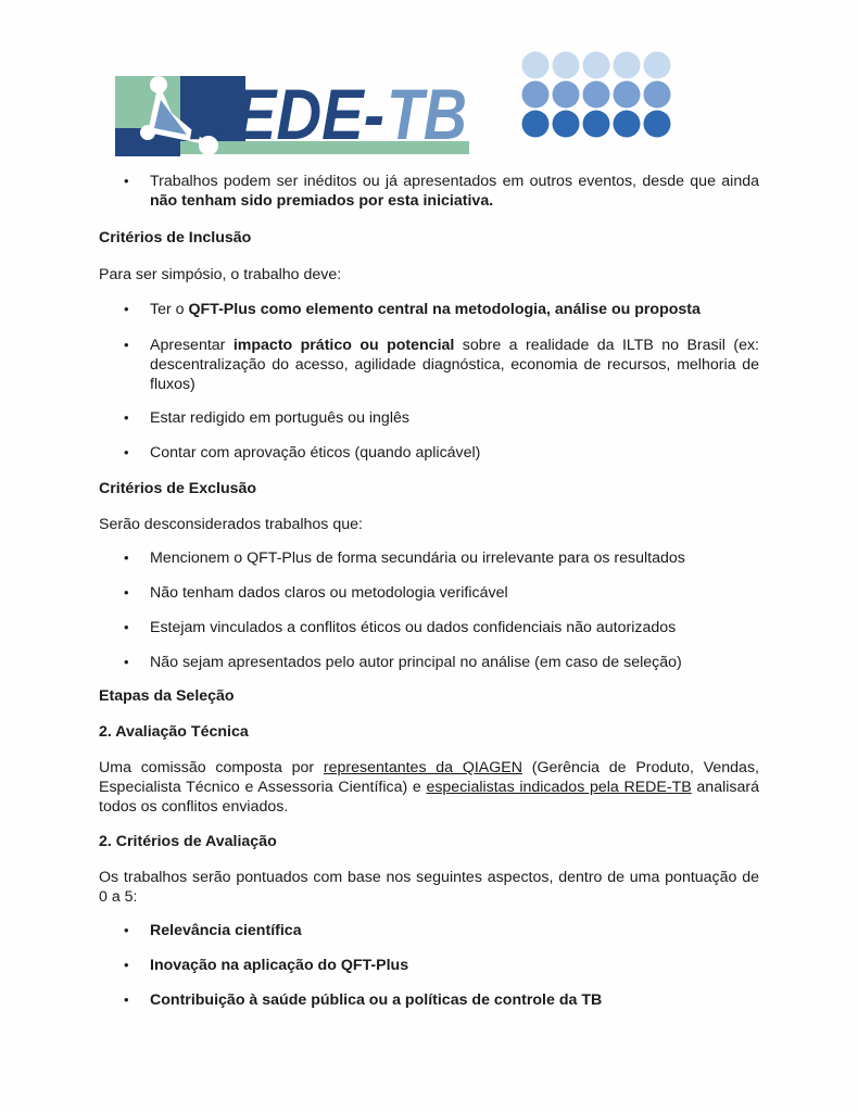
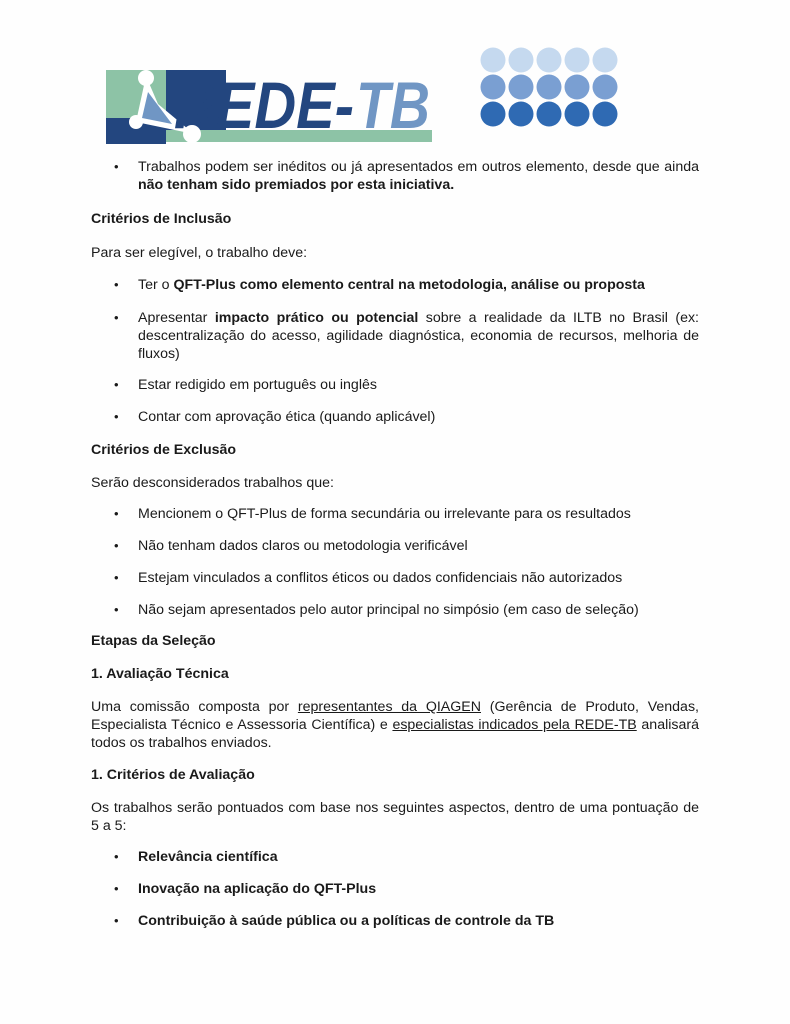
  REDE-
  TB
  •
- Trabalhos podem ser inéditos ou já apresentados em outros eventos, desde que ainda não tenham sido premiados por esta iniciativa.
+ Trabalhos podem ser inéditos ou já apresentados em outros elemento, desde que ainda não tenham sido premiados por esta iniciativa.
  Critérios de Inclusão
- Para ser simpósio, o trabalho deve:
+ Para ser elegível, o trabalho deve:
  •
  Ter o QFT-Plus como elemento central na metodologia, análise ou proposta
  •
  Apresentar impacto prático ou potencial sobre a realidade da ILTB no Brasil (ex: descentralização do acesso, agilidade diagnóstica, economia de recursos, melhoria de fluxos)
  •
  Estar redigido em português ou inglês
  •
- Contar com aprovação éticos (quando aplicável)
+ Contar com aprovação ética (quando aplicável)
  Critérios de Exclusão
  Serão desconsiderados trabalhos que:
  •
  Mencionem o QFT-Plus de forma secundária ou irrelevante para os resultados
  •
  Não tenham dados claros ou metodologia verificável
  •
  Estejam vinculados a conflitos éticos ou dados confidenciais não autorizados
  •
- Não sejam apresentados pelo autor principal no análise (em caso de seleção)
+ Não sejam apresentados pelo autor principal no simpósio (em caso de seleção)
  Etapas da Seleção
- 2. Avaliação Técnica
+ 1. Avaliação Técnica
- Uma comissão composta por representantes da QIAGEN (Gerência de Produto, Vendas, Especialista Técnico e Assessoria Científica) e especialistas indicados pela REDE-TB analisará todos os conflitos enviados.
+ Uma comissão composta por representantes da QIAGEN (Gerência de Produto, Vendas, Especialista Técnico e Assessoria Científica) e especialistas indicados pela REDE-TB analisará todos os trabalhos enviados.
- 2. Critérios de Avaliação
+ 1. Critérios de Avaliação
- Os trabalhos serão pontuados com base nos seguintes aspectos, dentro de uma pontuação de 0 a 5:
+ Os trabalhos serão pontuados com base nos seguintes aspectos, dentro de uma pontuação de 5 a 5:
  •
  Relevância científica
  •
  Inovação na aplicação do QFT-Plus
  •
  Contribuição à saúde pública ou a políticas de controle da TB
